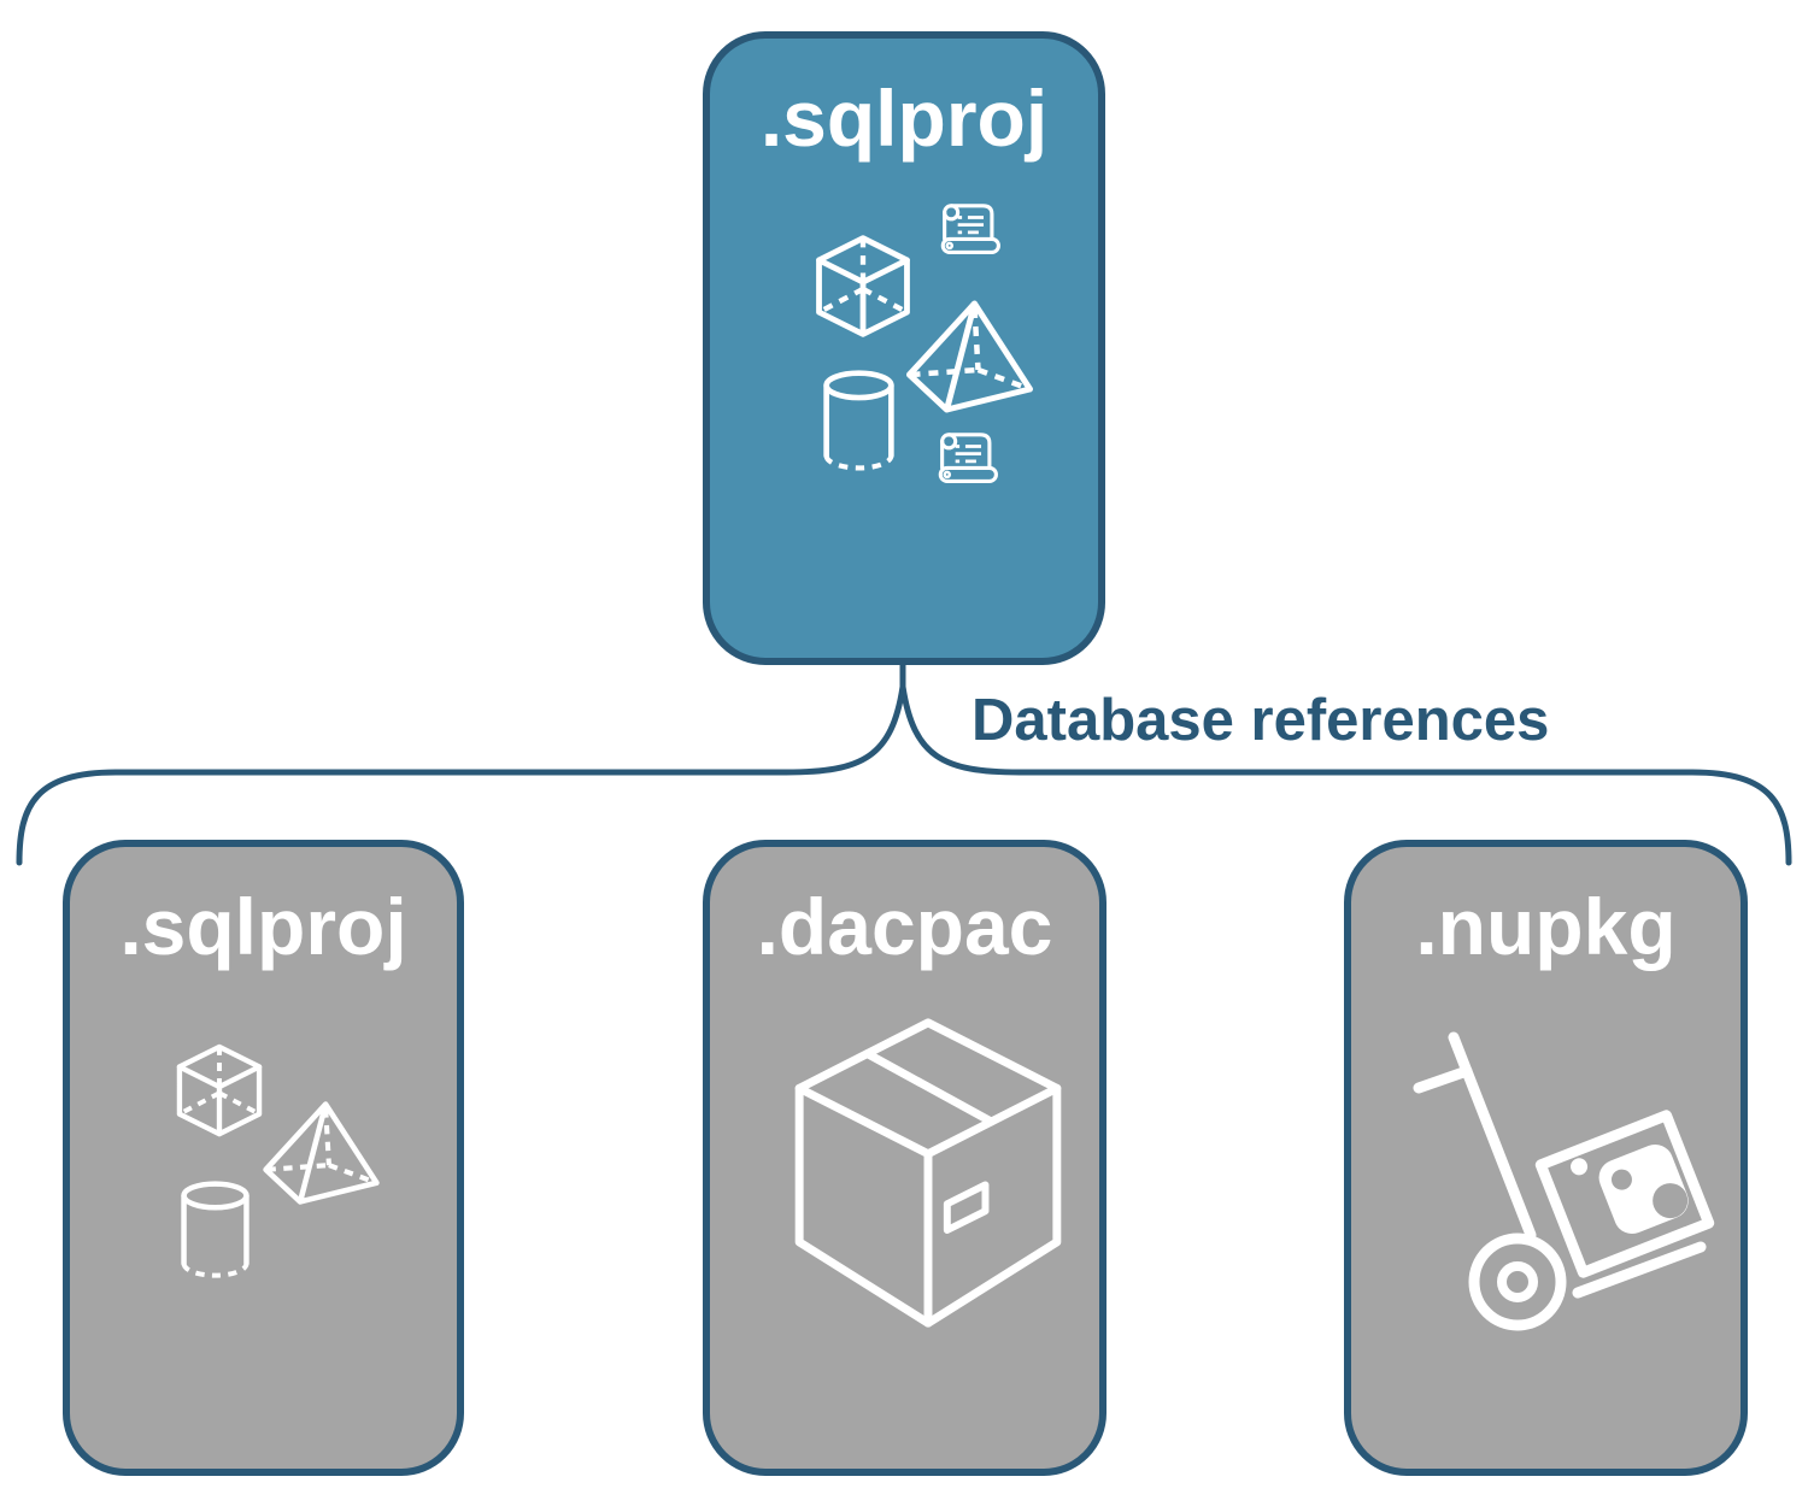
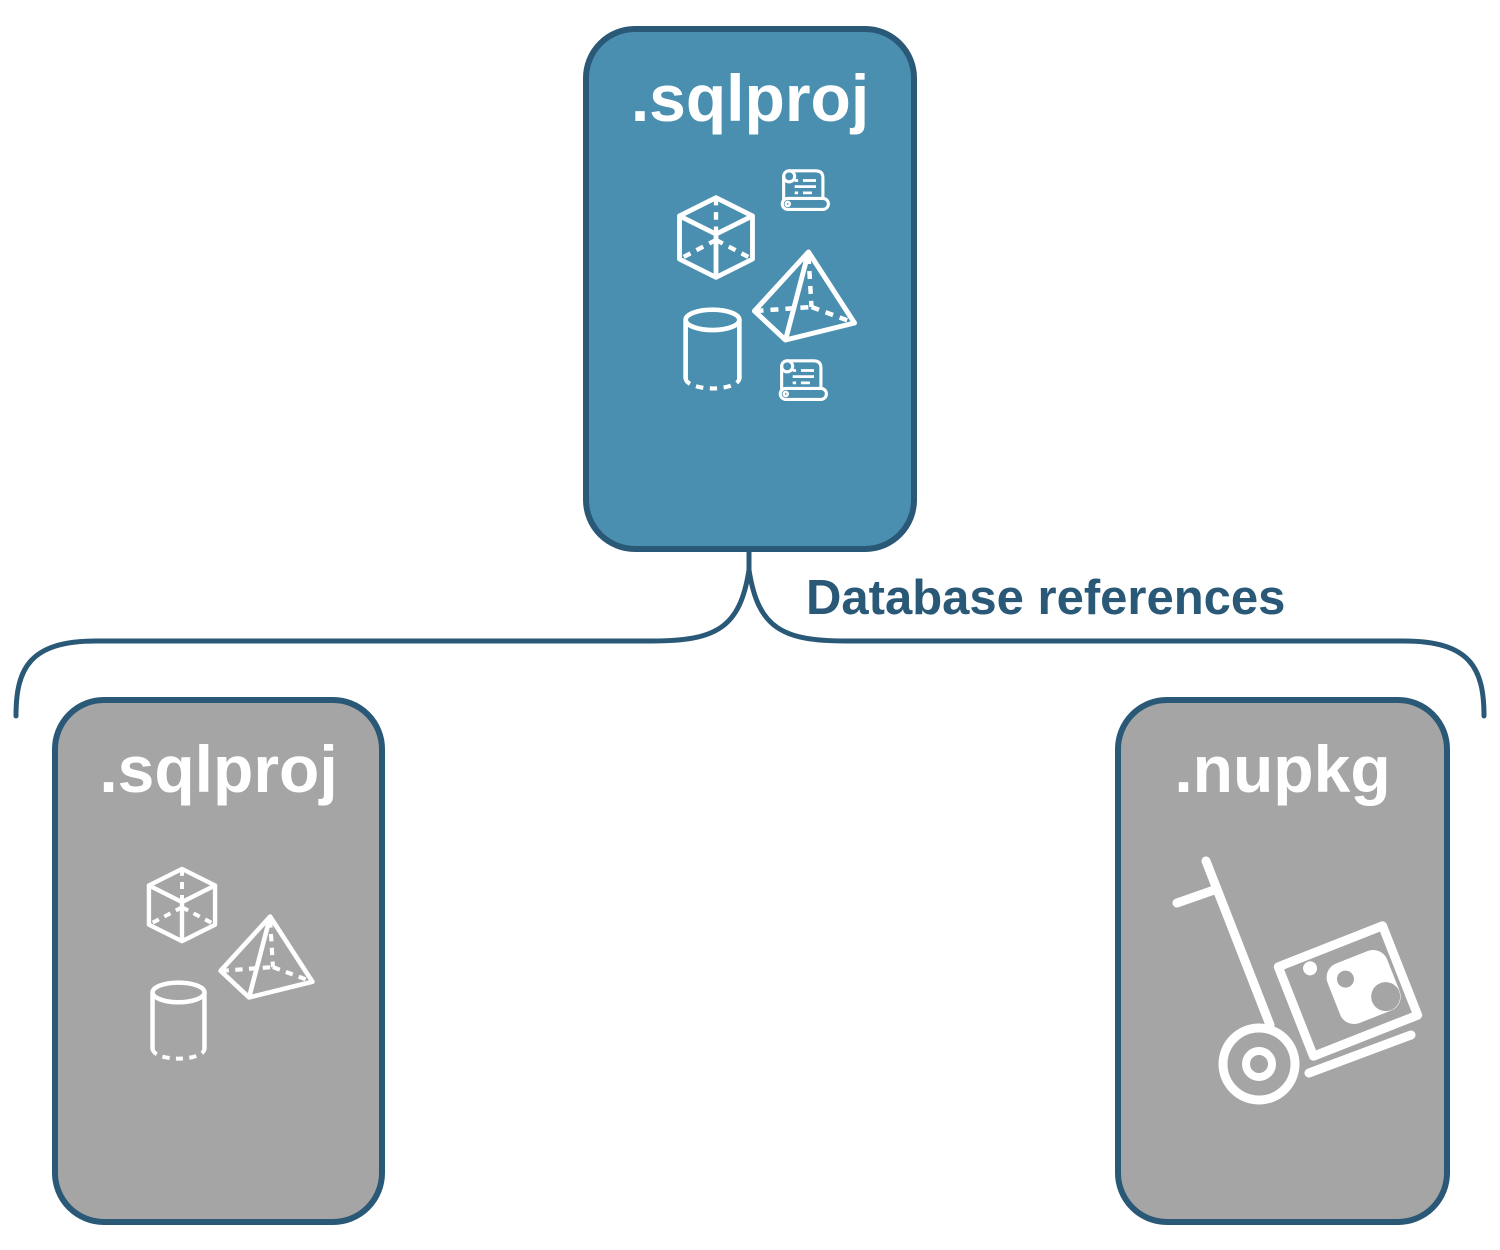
  .sqlproj
  Database references
  .sqlproj
- .dacpac
  .nupkg
